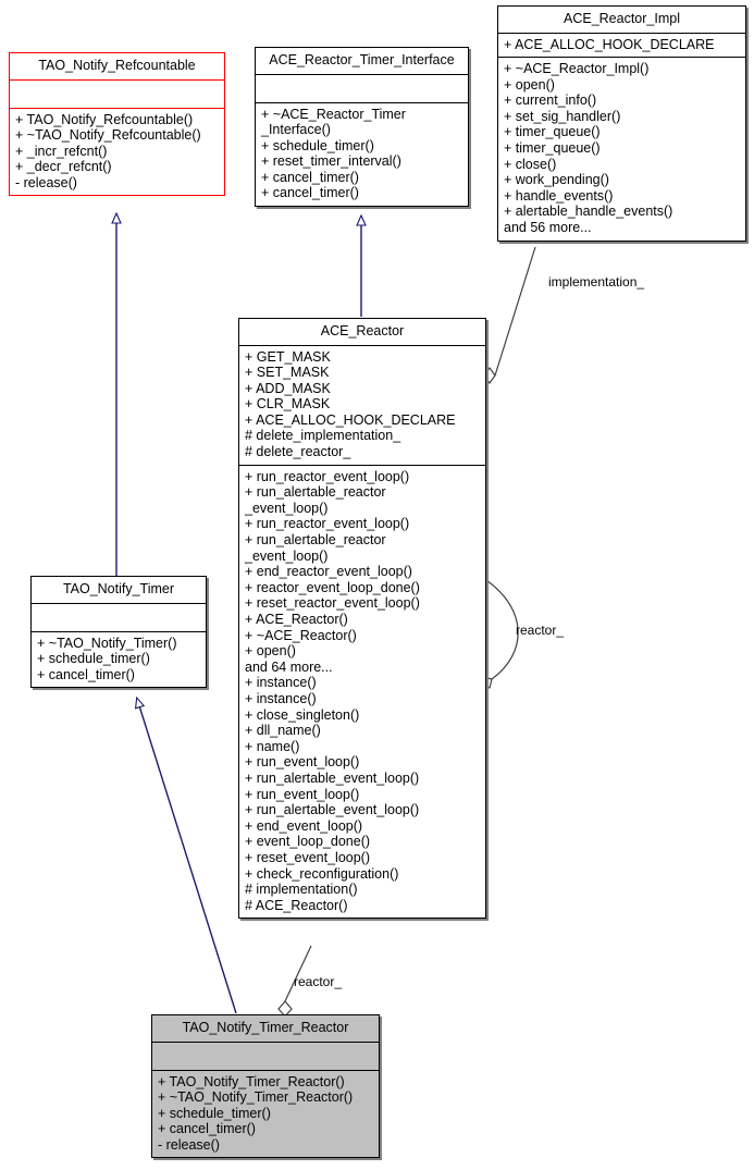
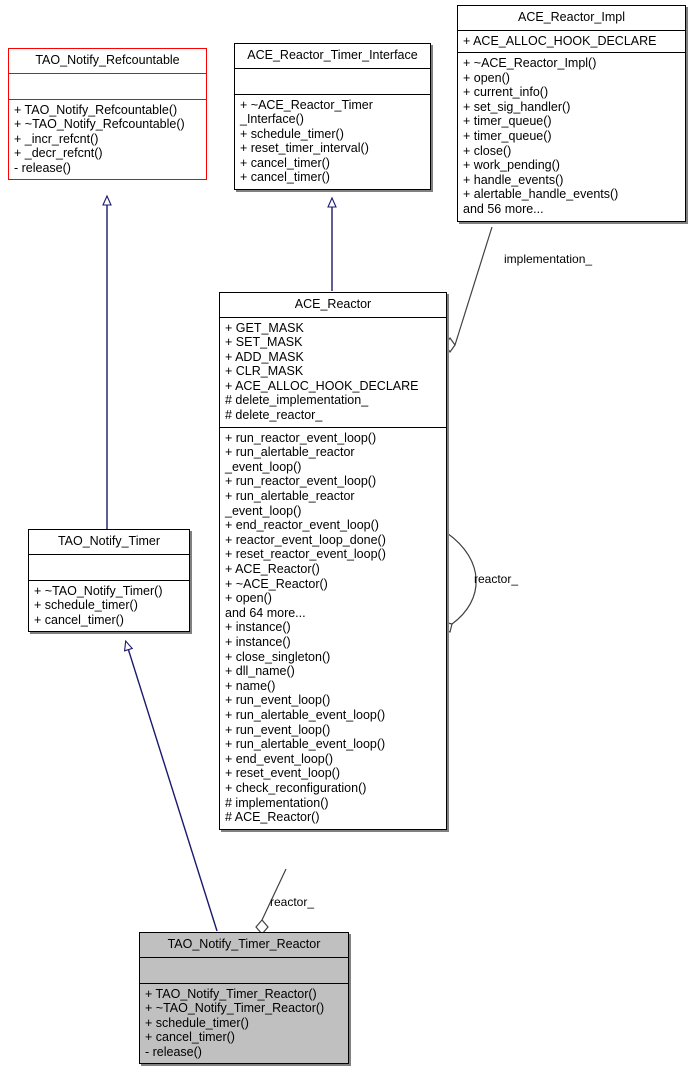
  TAO_Notify_Refcountable
  + TAO_Notify_Refcountable()
  + ~TAO_Notify_Refcountable()
  + _incr_refcnt()
  + _decr_refcnt()
  - release()
  ACE_Reactor_Timer_Interface
  + ~ACE_Reactor_Timer
  _Interface()
  + schedule_timer()
  + reset_timer_interval()
  + cancel_timer()
  + cancel_timer()
  ACE_Reactor_Impl
  + ACE_ALLOC_HOOK_DECLARE
  + ~ACE_Reactor_Impl()
  + open()
  + current_info()
  + set_sig_handler()
  + timer_queue()
  + timer_queue()
  + close()
  + work_pending()
  + handle_events()
  + alertable_handle_events()
  and 56 more...
  ACE_Reactor
  + GET_MASK
  + SET_MASK
  + ADD_MASK
  + CLR_MASK
  + ACE_ALLOC_HOOK_DECLARE
  # delete_implementation_
  # delete_reactor_
  + run_reactor_event_loop()
  + run_alertable_reactor
  _event_loop()
  + run_reactor_event_loop()
  + run_alertable_reactor
  _event_loop()
  + end_reactor_event_loop()
  + reactor_event_loop_done()
  + reset_reactor_event_loop()
  + ACE_Reactor()
  + ~ACE_Reactor()
  + open()
  and 64 more...
  + instance()
  + instance()
  + close_singleton()
  + dll_name()
  + name()
  + run_event_loop()
  + run_alertable_event_loop()
  + run_event_loop()
  + run_alertable_event_loop()
  + end_event_loop()
- + event_loop_done()
  + reset_event_loop()
  + check_reconfiguration()
  # implementation()
  # ACE_Reactor()
  TAO_Notify_Timer
  + ~TAO_Notify_Timer()
  + schedule_timer()
  + cancel_timer()
  TAO_Notify_Timer_Reactor
  + TAO_Notify_Timer_Reactor()
  + ~TAO_Notify_Timer_Reactor()
  + schedule_timer()
  + cancel_timer()
  - release()
  implementation_
  reactor_
  reactor_
